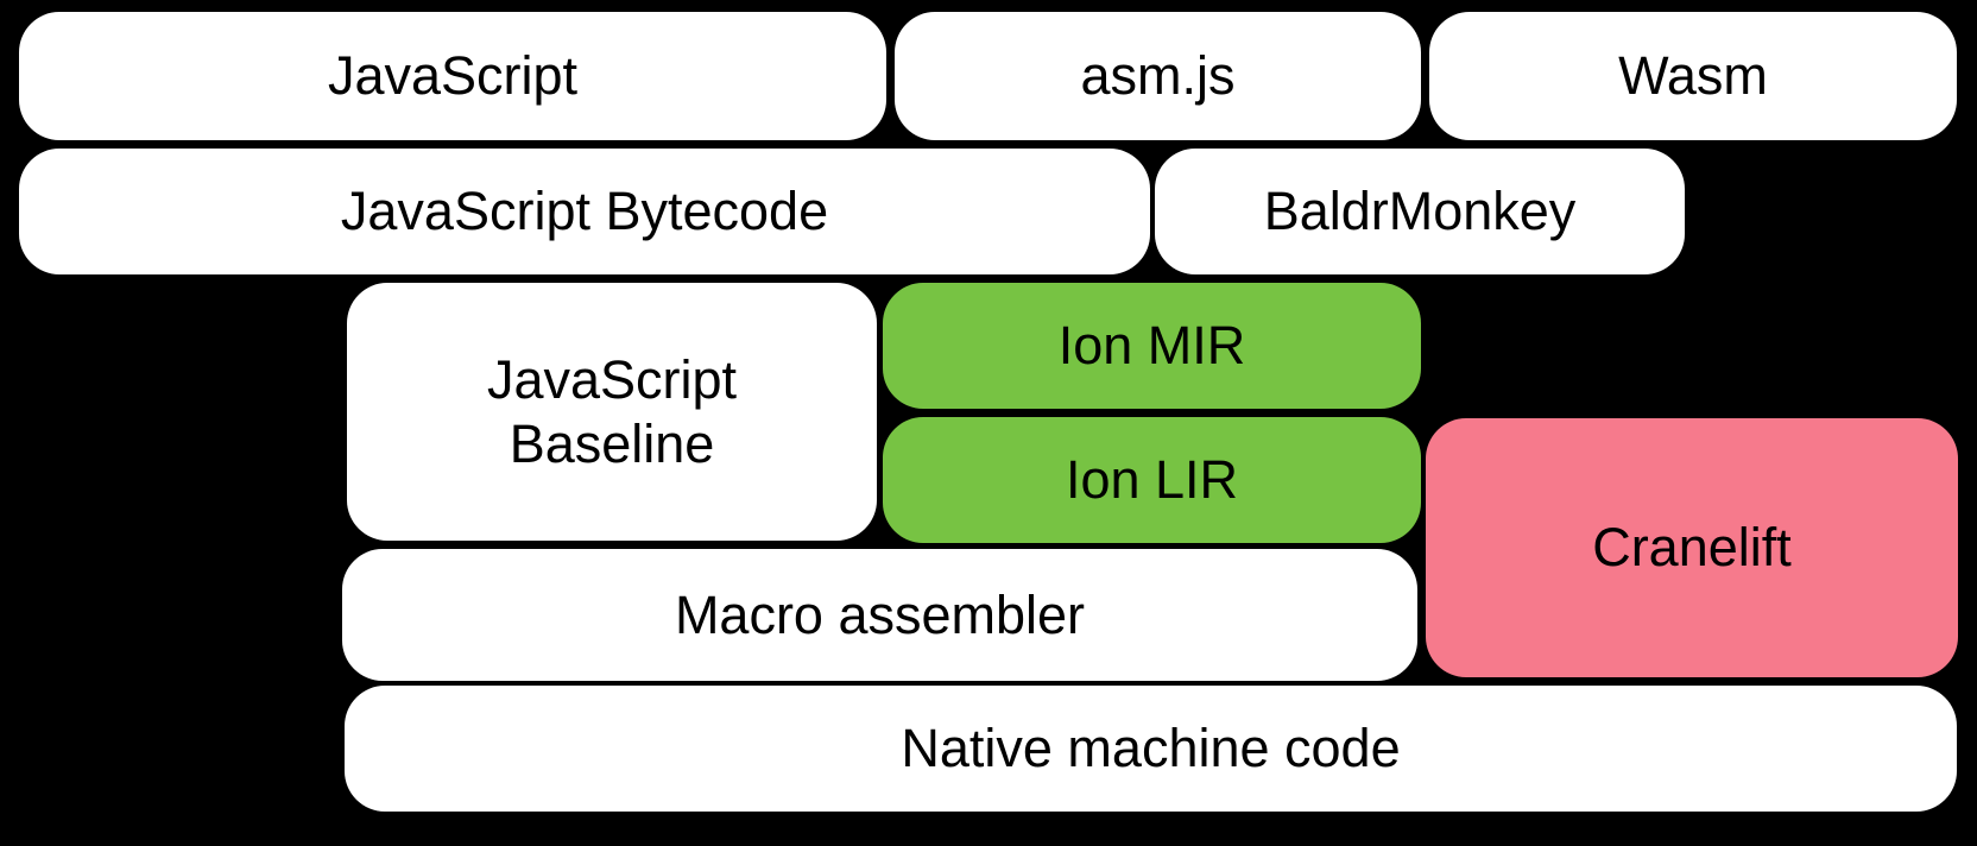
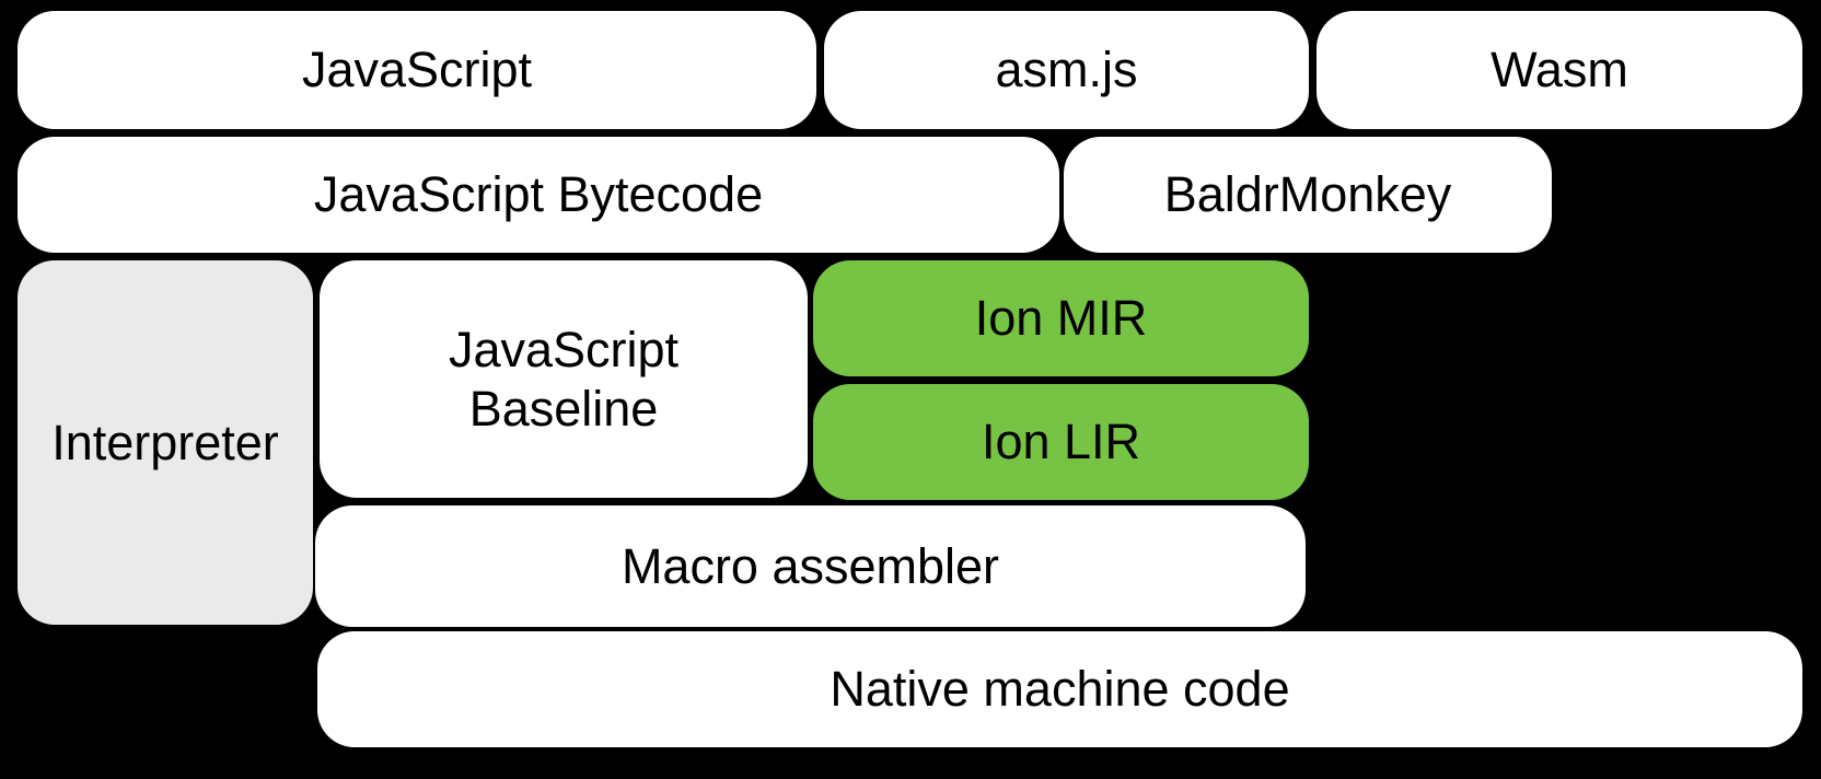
  JavaScript
  asm.js
  Wasm
  JavaScript Bytecode
  BaldrMonkey
+ Interpreter
  JavaScript Baseline
  Ion MIR
  Ion LIR
- Cranelift
  Macro assembler
  Native machine code
